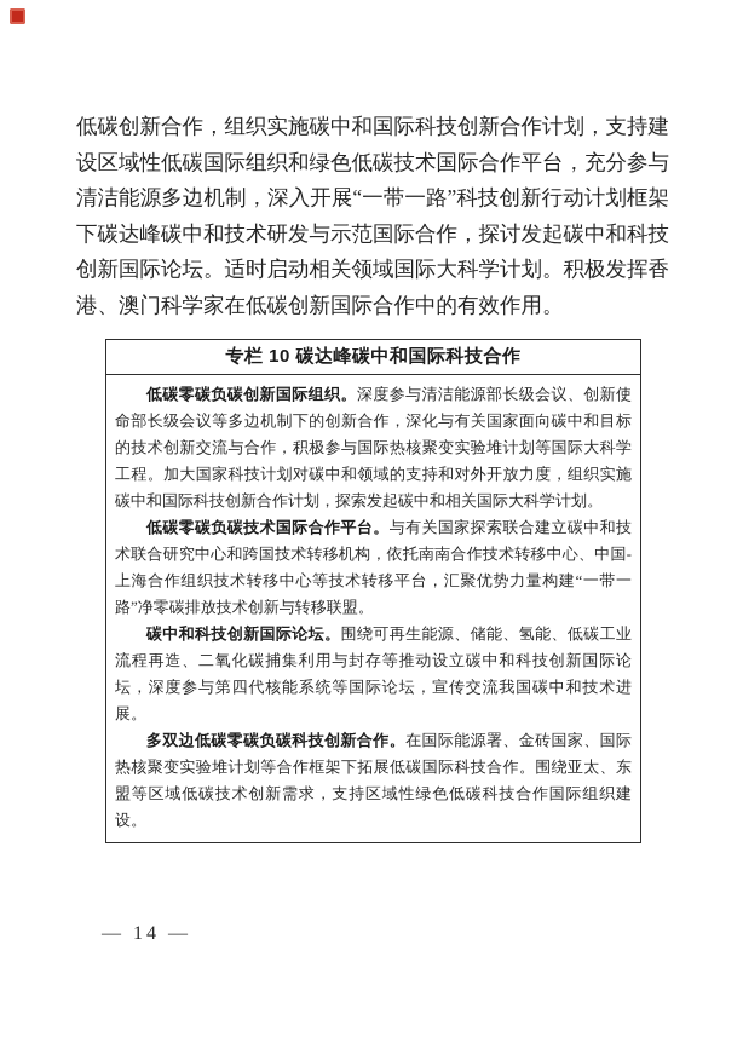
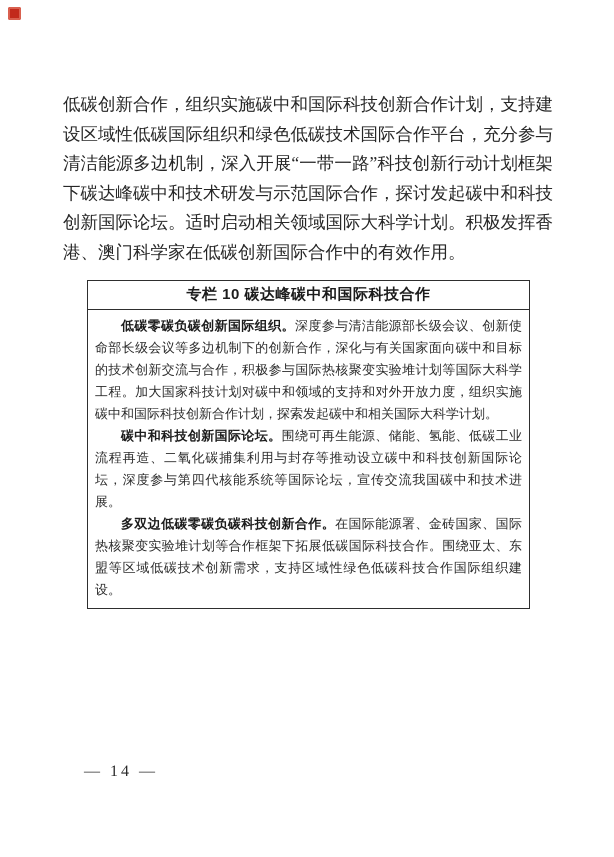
  低碳创新合作，组织实施碳中和国际科技创新合作计划，支持建设区域性低碳国际组织和绿色低碳技术国际合作平台，充分参与清洁能源多边机制，深入开展“一带一路”科技创新行动计划框架下碳达峰碳中和技术研发与示范国际合作，探讨发起碳中和科技创新国际论坛。适时启动相关领域国际大科学计划。积极发挥香港、澳门科学家在低碳创新国际合作中的有效作用。
  专栏 10 碳达峰碳中和国际科技合作
  低碳零碳负碳创新国际组织。深度参与清洁能源部长级会议、创新使命部长级会议等多边机制下的创新合作，深化与有关国家面向碳中和目标的技术创新交流与合作，积极参与国际热核聚变实验堆计划等国际大科学工程。加大国家科技计划对碳中和领域的支持和对外开放力度，组织实施碳中和国际科技创新合作计划，探索发起碳中和相关国际大科学计划。
- 低碳零碳负碳技术国际合作平台。与有关国家探索联合建立碳中和技术联合研究中心和跨国技术转移机构，依托南南合作技术转移中心、中国-上海合作组织技术转移中心等技术转移平台，汇聚优势力量构建“一带一路”净零碳排放技术创新与转移联盟。
  碳中和科技创新国际论坛。围绕可再生能源、储能、氢能、低碳工业流程再造、二氧化碳捕集利用与封存等推动设立碳中和科技创新国际论坛，深度参与第四代核能系统等国际论坛，宣传交流我国碳中和技术进展。
  多双边低碳零碳负碳科技创新合作。在国际能源署、金砖国家、国际热核聚变实验堆计划等合作框架下拓展低碳国际科技合作。围绕亚太、东盟等区域低碳技术创新需求，支持区域性绿色低碳科技合作国际组织建设。
  — 14 —
